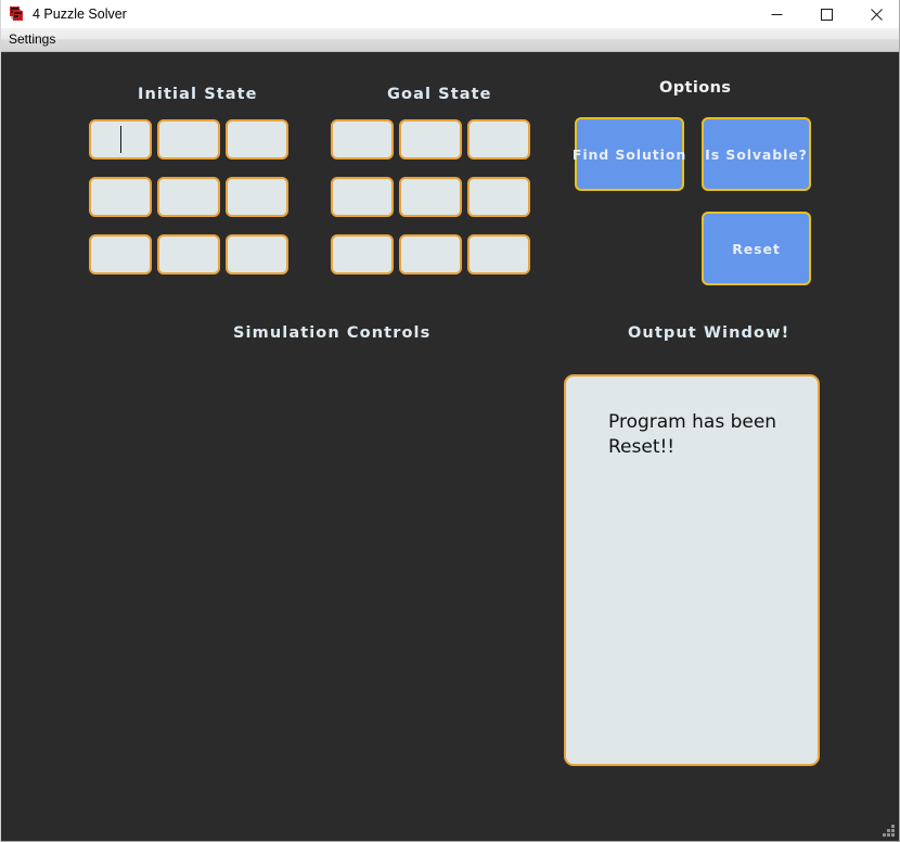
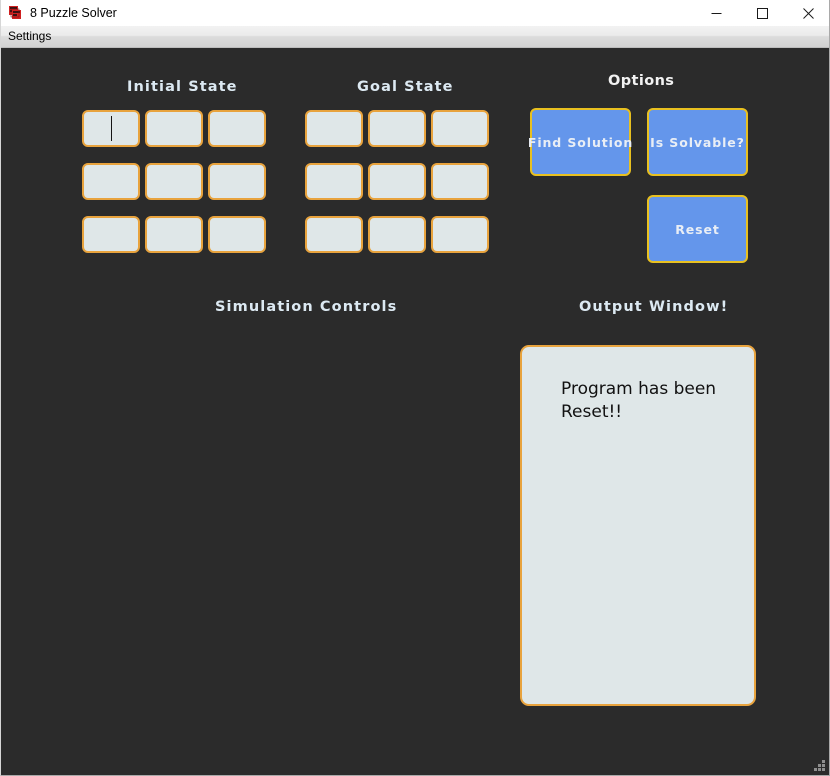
- 4 Puzzle Solver
+ 8 Puzzle Solver
  Settings
  Initial State
  Goal State
  Options
  Find Solution
  Is Solvable?
  Reset
  Simulation Controls
  Output Window!
  Program has been Reset!!
